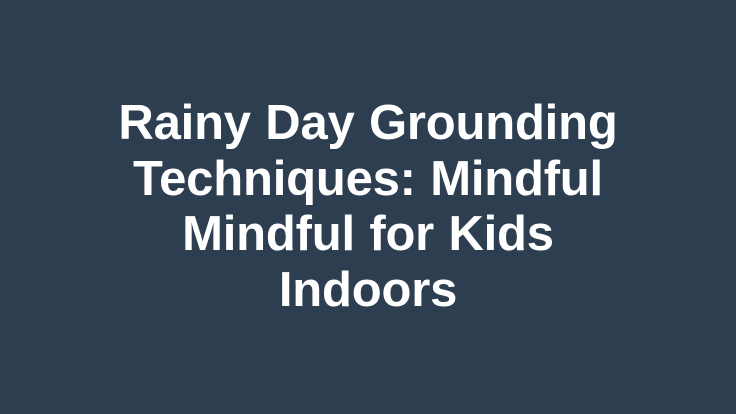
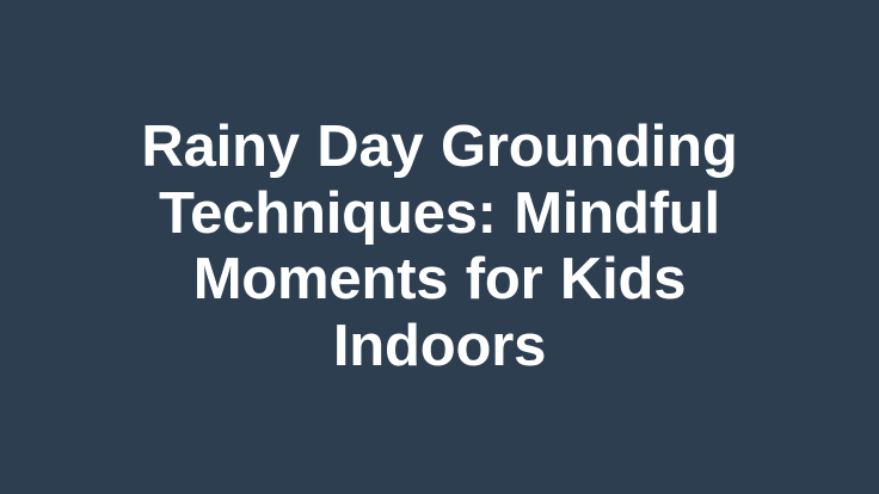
- Rainy Day Grounding Techniques: Mindful Mindful for Kids Indoors
+ Rainy Day Grounding Techniques: Mindful Moments for Kids Indoors
